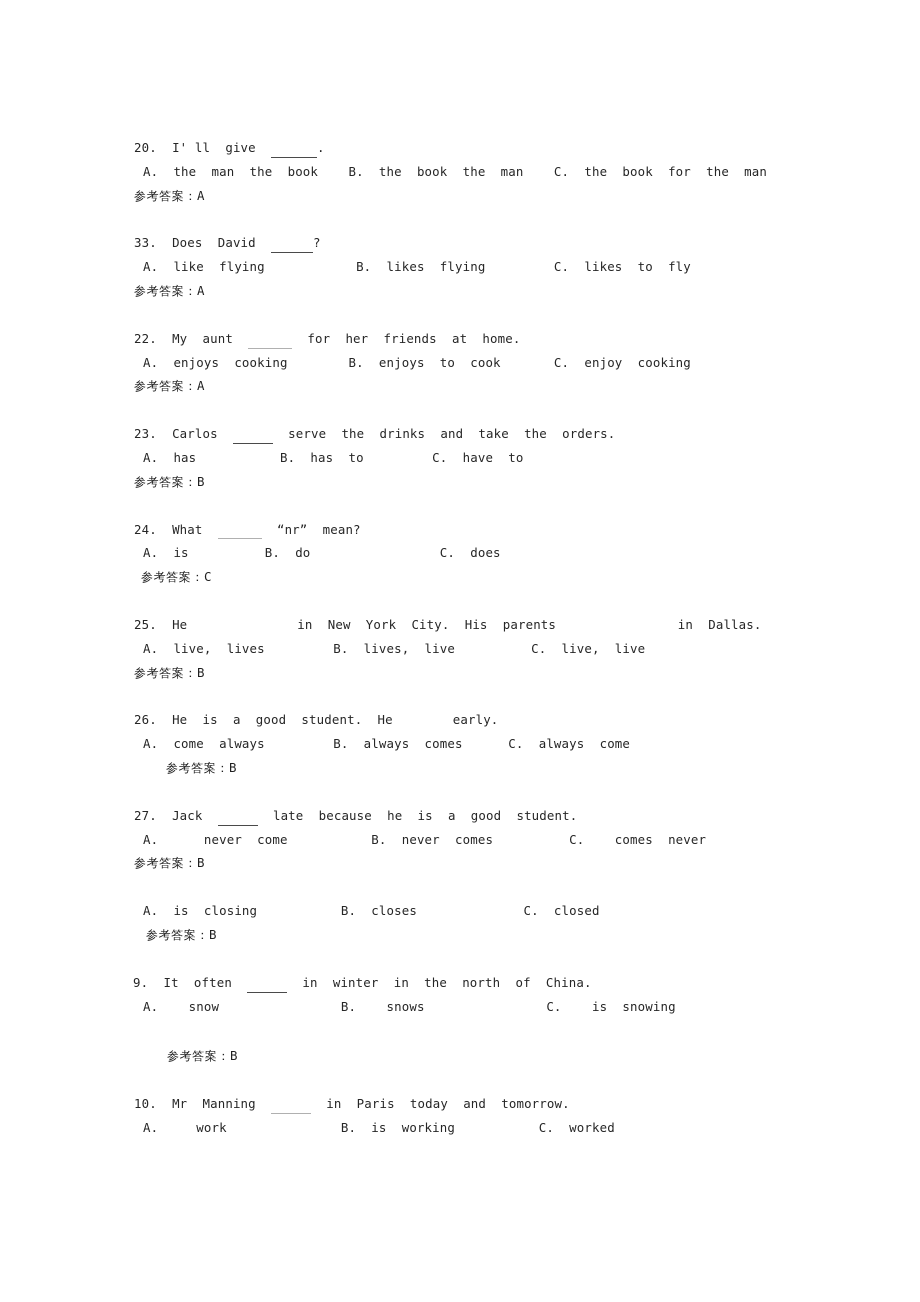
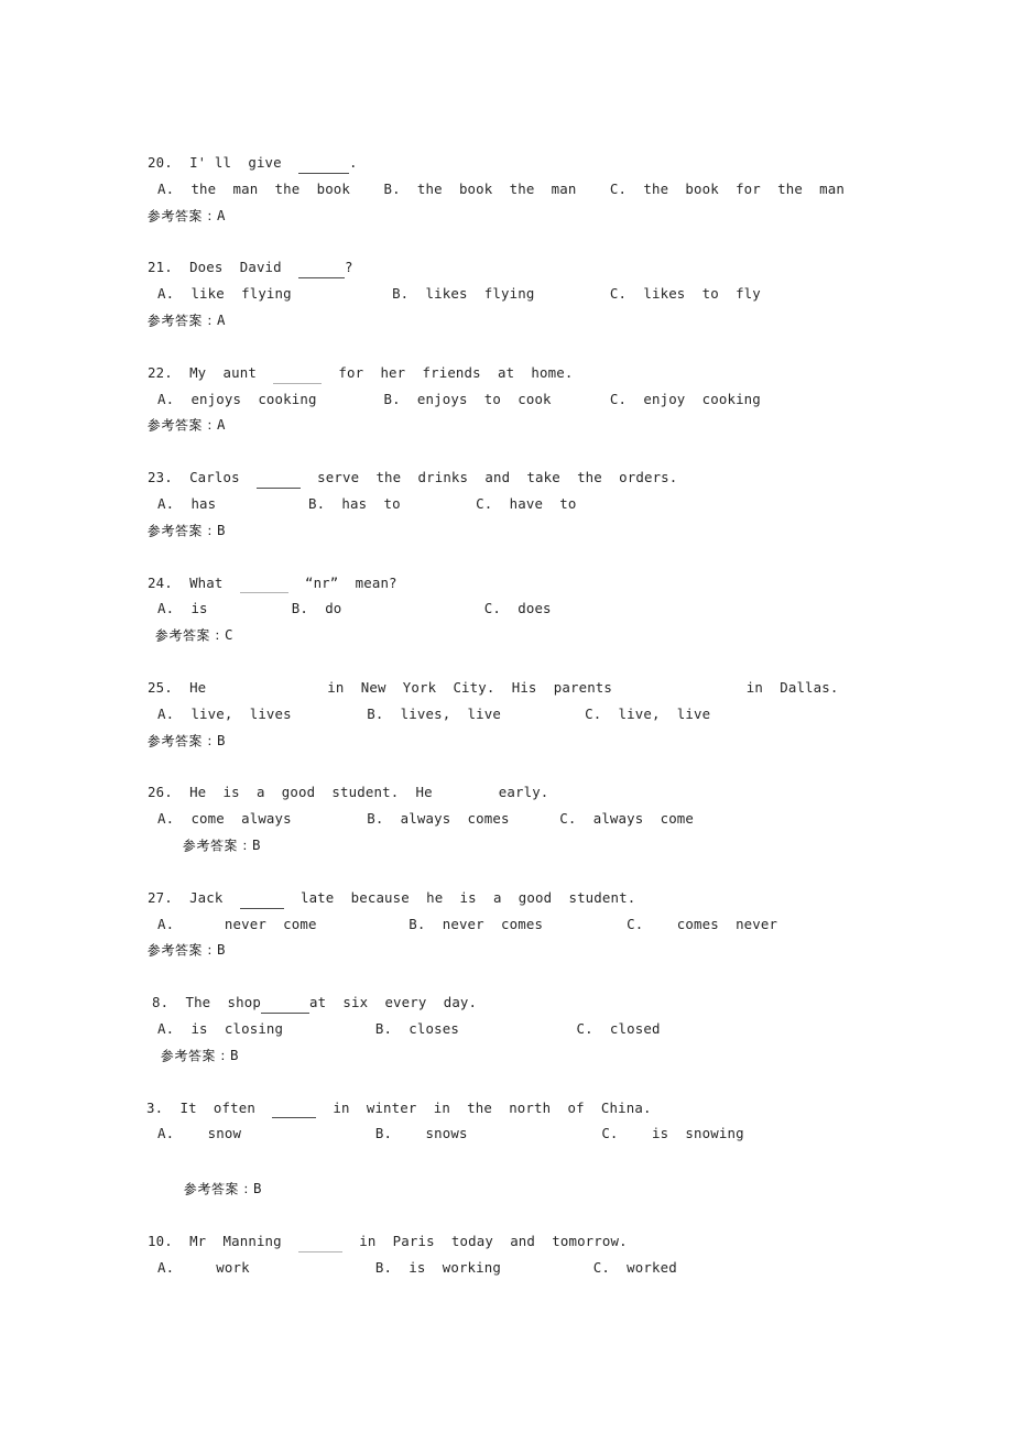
  20. I' ll give .
  A. the man the book B. the book the man C. the book for the man
  参考答案：A
- 33. Does David ?
+ 21. Does David ?
  A. like flying B. likes flying C. likes to fly
  参考答案：A
  22. My aunt for her friends at home.
  A. enjoys cooking B. enjoys to cook C. enjoy cooking
  参考答案：A
  23. Carlos serve the drinks and take the orders.
  A. has B. has to C. have to
  参考答案：B
  24. What “nr” mean?
  A. is B. do C. does
  参考答案：C
  25. He in New York City. His parents in Dallas.
  A. live, lives B. lives, live C. live, live
  参考答案：B
  26. He is a good student. He early.
  A. come always B. always comes C. always come
  参考答案：B
  27. Jack late because he is a good student.
  A. never come B. never comes C. comes never
  参考答案：B
+ 8. The shop at six every day.
  A. is closing B. closes C. closed
  参考答案：B
- 9. It often in winter in the north of China.
+ 3. It often in winter in the north of China.
  A. snow B. snows C. is snowing
  参考答案：B
  10. Mr Manning in Paris today and tomorrow.
  A. work B. is working C. worked
